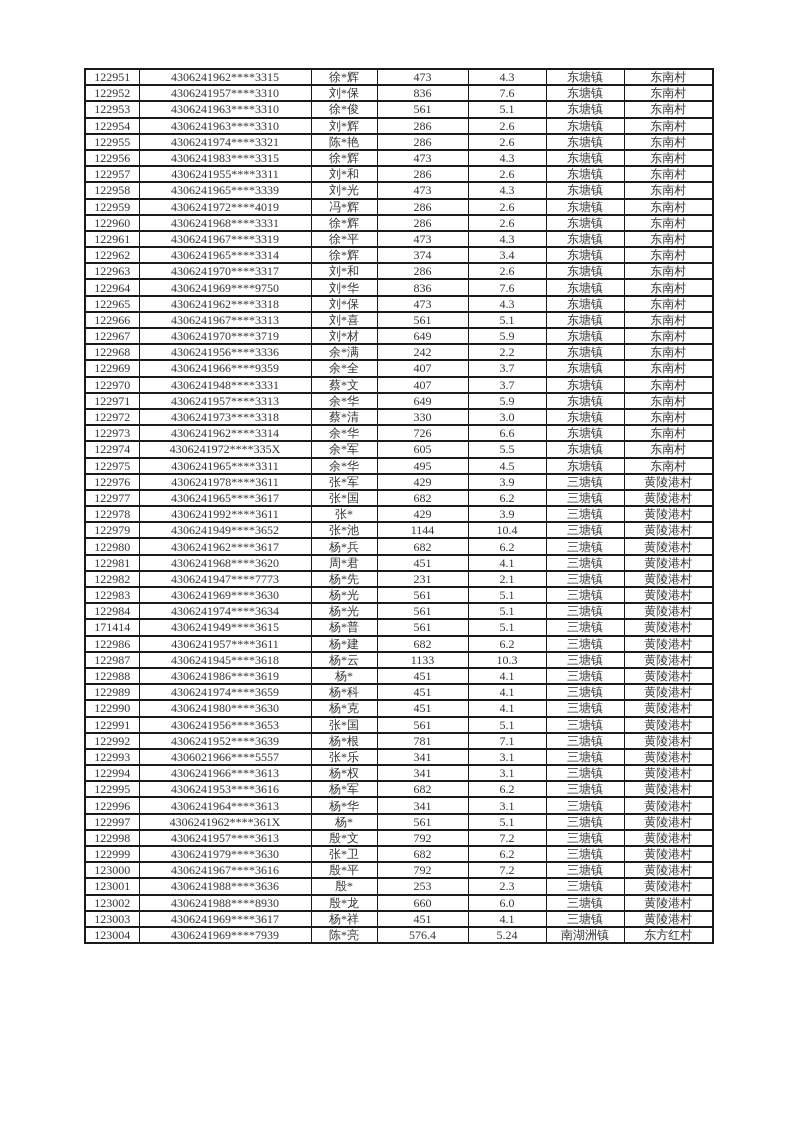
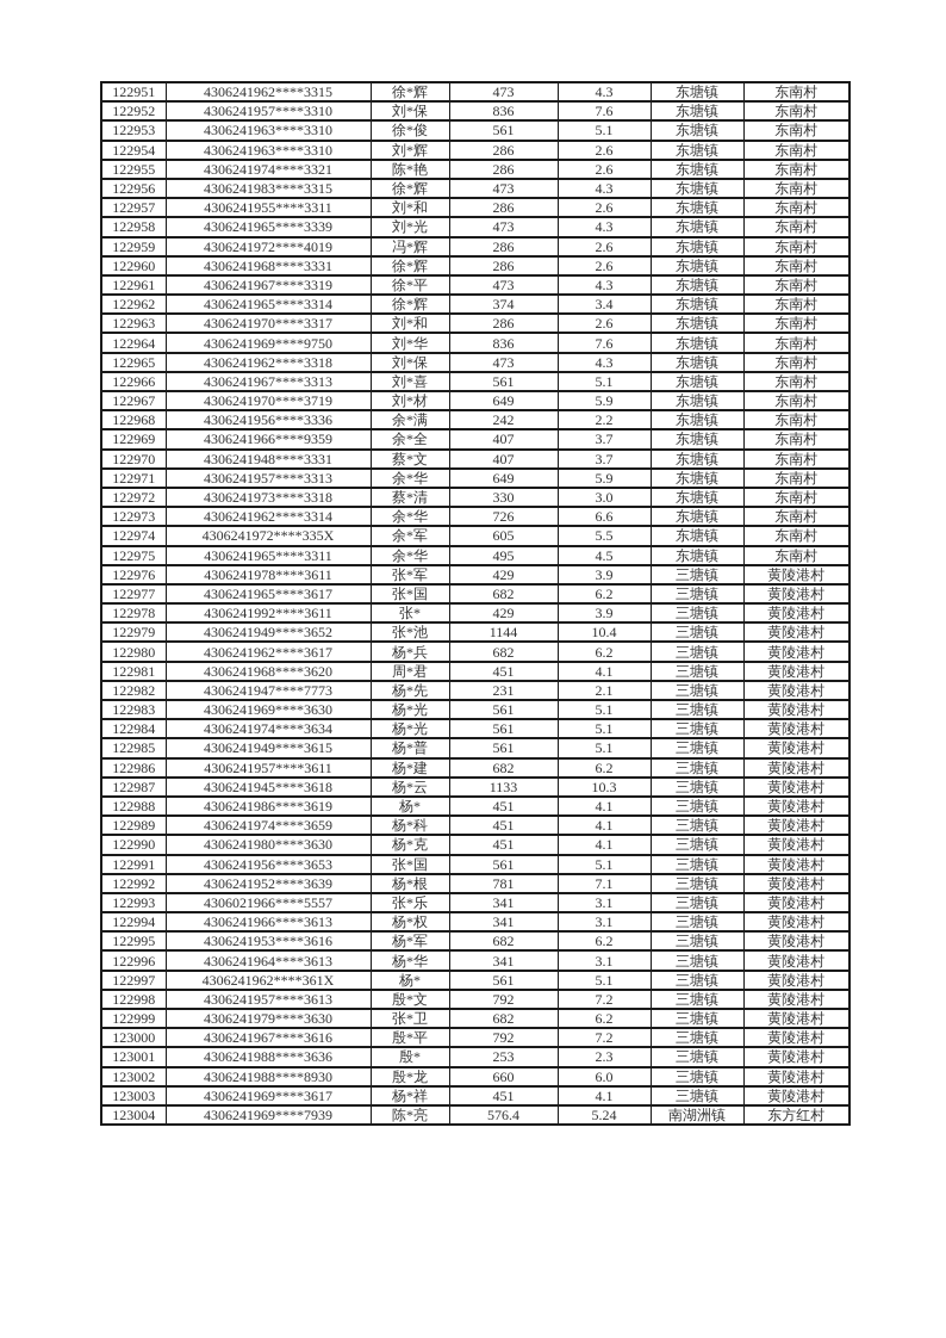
  122951	4306241962****3315	徐*辉	473	4.3	东塘镇	东南村
  122952	4306241957****3310	刘*保	836	7.6	东塘镇	东南村
  122953	4306241963****3310	徐*俊	561	5.1	东塘镇	东南村
  122954	4306241963****3310	刘*辉	286	2.6	东塘镇	东南村
  122955	4306241974****3321	陈*艳	286	2.6	东塘镇	东南村
  122956	4306241983****3315	徐*辉	473	4.3	东塘镇	东南村
  122957	4306241955****3311	刘*和	286	2.6	东塘镇	东南村
  122958	4306241965****3339	刘*光	473	4.3	东塘镇	东南村
  122959	4306241972****4019	冯*辉	286	2.6	东塘镇	东南村
  122960	4306241968****3331	徐*辉	286	2.6	东塘镇	东南村
  122961	4306241967****3319	徐*平	473	4.3	东塘镇	东南村
  122962	4306241965****3314	徐*辉	374	3.4	东塘镇	东南村
  122963	4306241970****3317	刘*和	286	2.6	东塘镇	东南村
  122964	4306241969****9750	刘*华	836	7.6	东塘镇	东南村
  122965	4306241962****3318	刘*保	473	4.3	东塘镇	东南村
  122966	4306241967****3313	刘*喜	561	5.1	东塘镇	东南村
  122967	4306241970****3719	刘*材	649	5.9	东塘镇	东南村
  122968	4306241956****3336	余*满	242	2.2	东塘镇	东南村
  122969	4306241966****9359	余*全	407	3.7	东塘镇	东南村
  122970	4306241948****3331	蔡*文	407	3.7	东塘镇	东南村
  122971	4306241957****3313	余*华	649	5.9	东塘镇	东南村
  122972	4306241973****3318	蔡*清	330	3.0	东塘镇	东南村
  122973	4306241962****3314	余*华	726	6.6	东塘镇	东南村
  122974	4306241972****335X	余*军	605	5.5	东塘镇	东南村
  122975	4306241965****3311	余*华	495	4.5	东塘镇	东南村
  122976	4306241978****3611	张*军	429	3.9	三塘镇	黄陵港村
  122977	4306241965****3617	张*国	682	6.2	三塘镇	黄陵港村
  122978	4306241992****3611	张*	429	3.9	三塘镇	黄陵港村
  122979	4306241949****3652	张*池	1144	10.4	三塘镇	黄陵港村
  122980	4306241962****3617	杨*兵	682	6.2	三塘镇	黄陵港村
  122981	4306241968****3620	周*君	451	4.1	三塘镇	黄陵港村
  122982	4306241947****7773	杨*先	231	2.1	三塘镇	黄陵港村
  122983	4306241969****3630	杨*光	561	5.1	三塘镇	黄陵港村
  122984	4306241974****3634	杨*光	561	5.1	三塘镇	黄陵港村
- 171414	4306241949****3615	杨*普	561	5.1	三塘镇	黄陵港村
+ 122985	4306241949****3615	杨*普	561	5.1	三塘镇	黄陵港村
  122986	4306241957****3611	杨*建	682	6.2	三塘镇	黄陵港村
  122987	4306241945****3618	杨*云	1133	10.3	三塘镇	黄陵港村
  122988	4306241986****3619	杨*	451	4.1	三塘镇	黄陵港村
  122989	4306241974****3659	杨*科	451	4.1	三塘镇	黄陵港村
  122990	4306241980****3630	杨*克	451	4.1	三塘镇	黄陵港村
  122991	4306241956****3653	张*国	561	5.1	三塘镇	黄陵港村
  122992	4306241952****3639	杨*根	781	7.1	三塘镇	黄陵港村
  122993	4306021966****5557	张*乐	341	3.1	三塘镇	黄陵港村
  122994	4306241966****3613	杨*权	341	3.1	三塘镇	黄陵港村
  122995	4306241953****3616	杨*军	682	6.2	三塘镇	黄陵港村
  122996	4306241964****3613	杨*华	341	3.1	三塘镇	黄陵港村
  122997	4306241962****361X	杨*	561	5.1	三塘镇	黄陵港村
  122998	4306241957****3613	殷*文	792	7.2	三塘镇	黄陵港村
  122999	4306241979****3630	张*卫	682	6.2	三塘镇	黄陵港村
  123000	4306241967****3616	殷*平	792	7.2	三塘镇	黄陵港村
  123001	4306241988****3636	殷*	253	2.3	三塘镇	黄陵港村
  123002	4306241988****8930	殷*龙	660	6.0	三塘镇	黄陵港村
  123003	4306241969****3617	杨*祥	451	4.1	三塘镇	黄陵港村
  123004	4306241969****7939	陈*亮	576.4	5.24	南湖洲镇	东方红村
